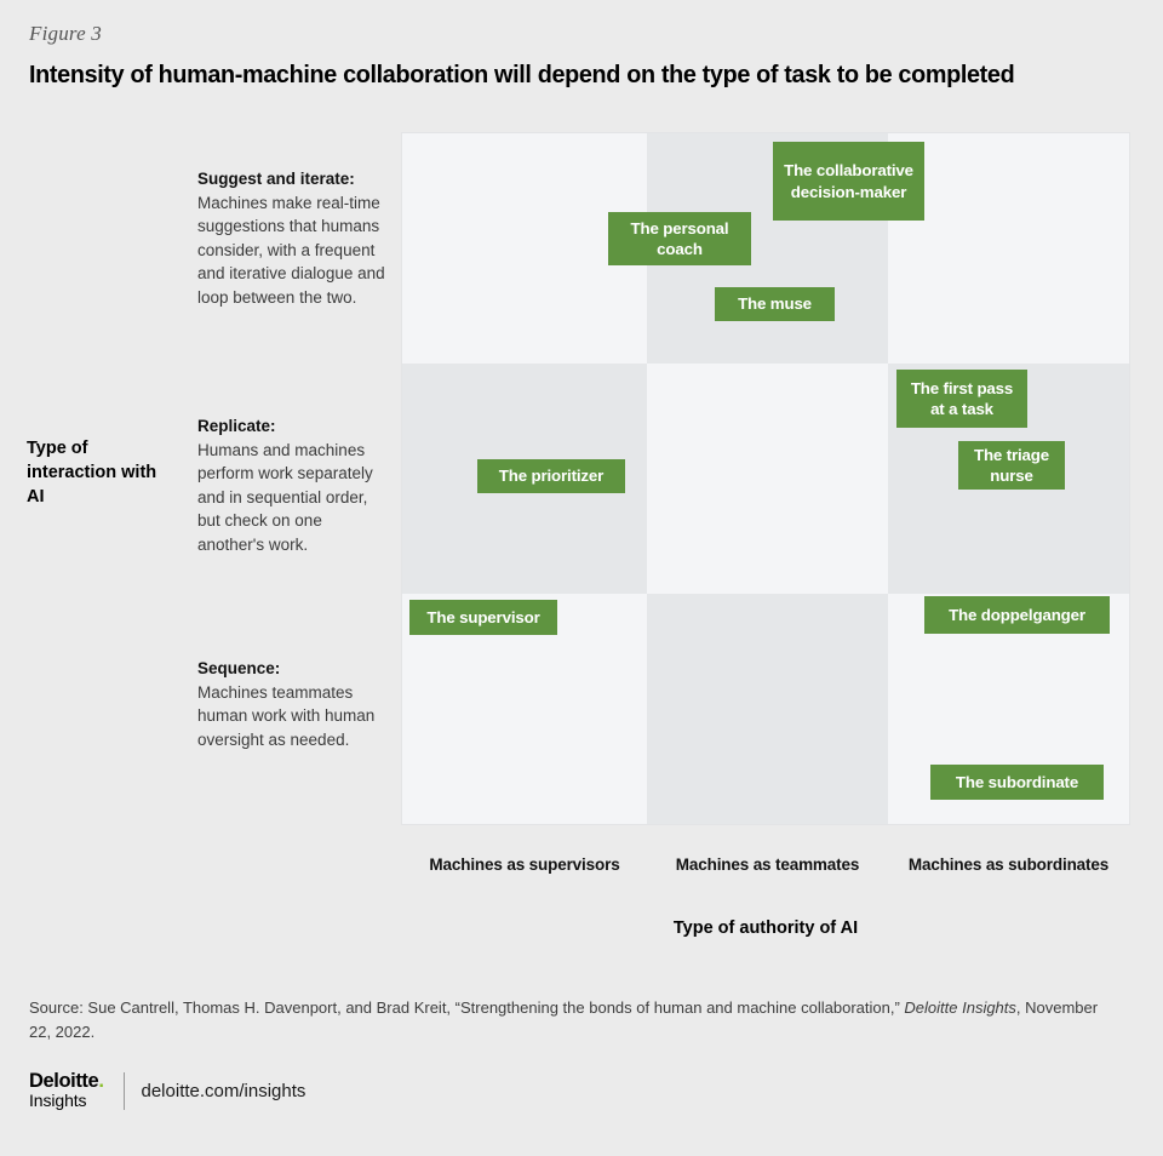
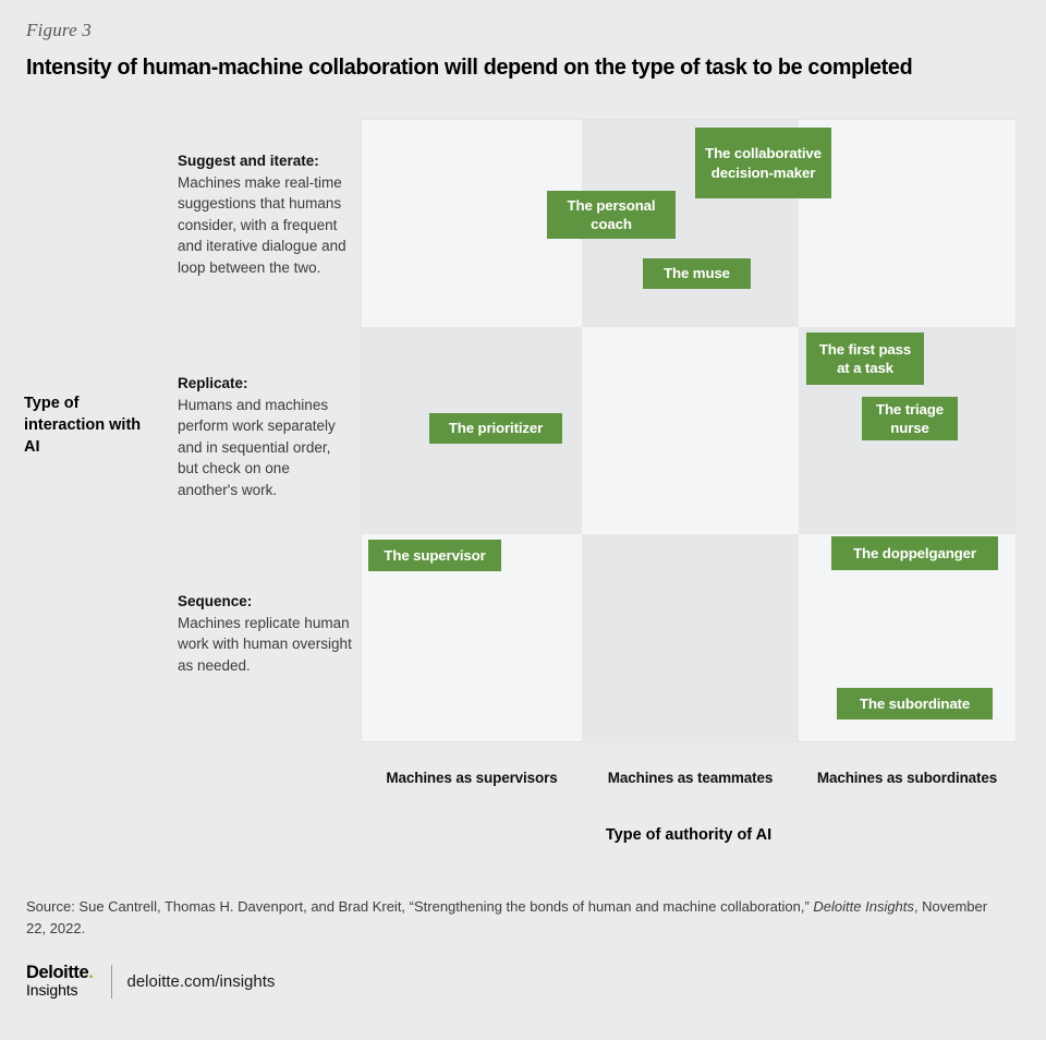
  Figure 3
  Intensity of human-machine collaboration will depend on the type of task to be completed
  Type of interaction with AI
  Suggest and iterate:
  Machines make real-time suggestions that humans consider, with a frequent and iterative dialogue and loop between the two.
  Replicate:
  Humans and machines perform work separately and in sequential order, but check on one another's work.
  Sequence:
- Machines teammates human work with human oversight as needed.
+ Machines replicate human work with human oversight as needed.
  The collaborative decision-maker
  The personal coach
  The muse
  The first pass at a task
  The triage nurse
  The prioritizer
  The supervisor
  The doppelganger
  The subordinate
  Machines as supervisors
  Machines as teammates
  Machines as subordinates
  Type of authority of AI
  Source: Sue Cantrell, Thomas H. Davenport, and Brad Kreit, “Strengthening the bonds of human and machine collaboration,” Deloitte Insights, November 22, 2022.
  Deloitte.
  Insights
  deloitte.com/insights
